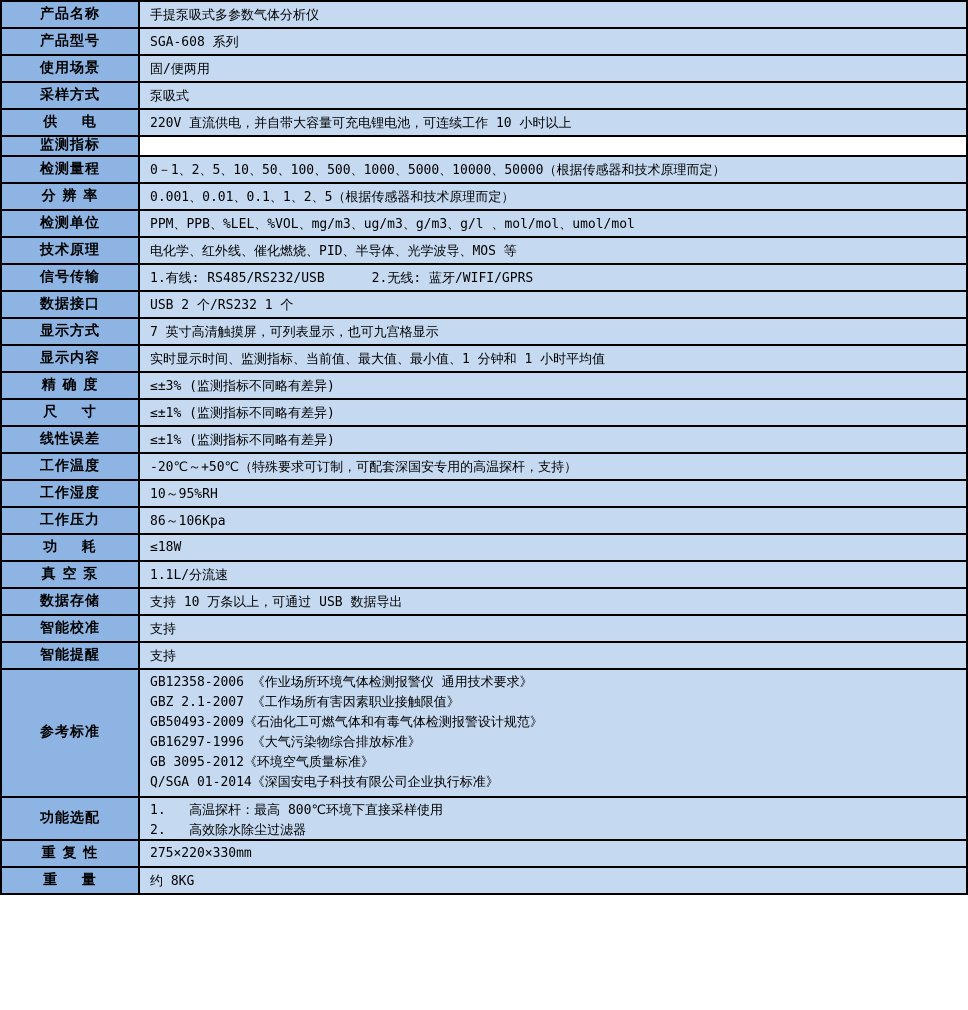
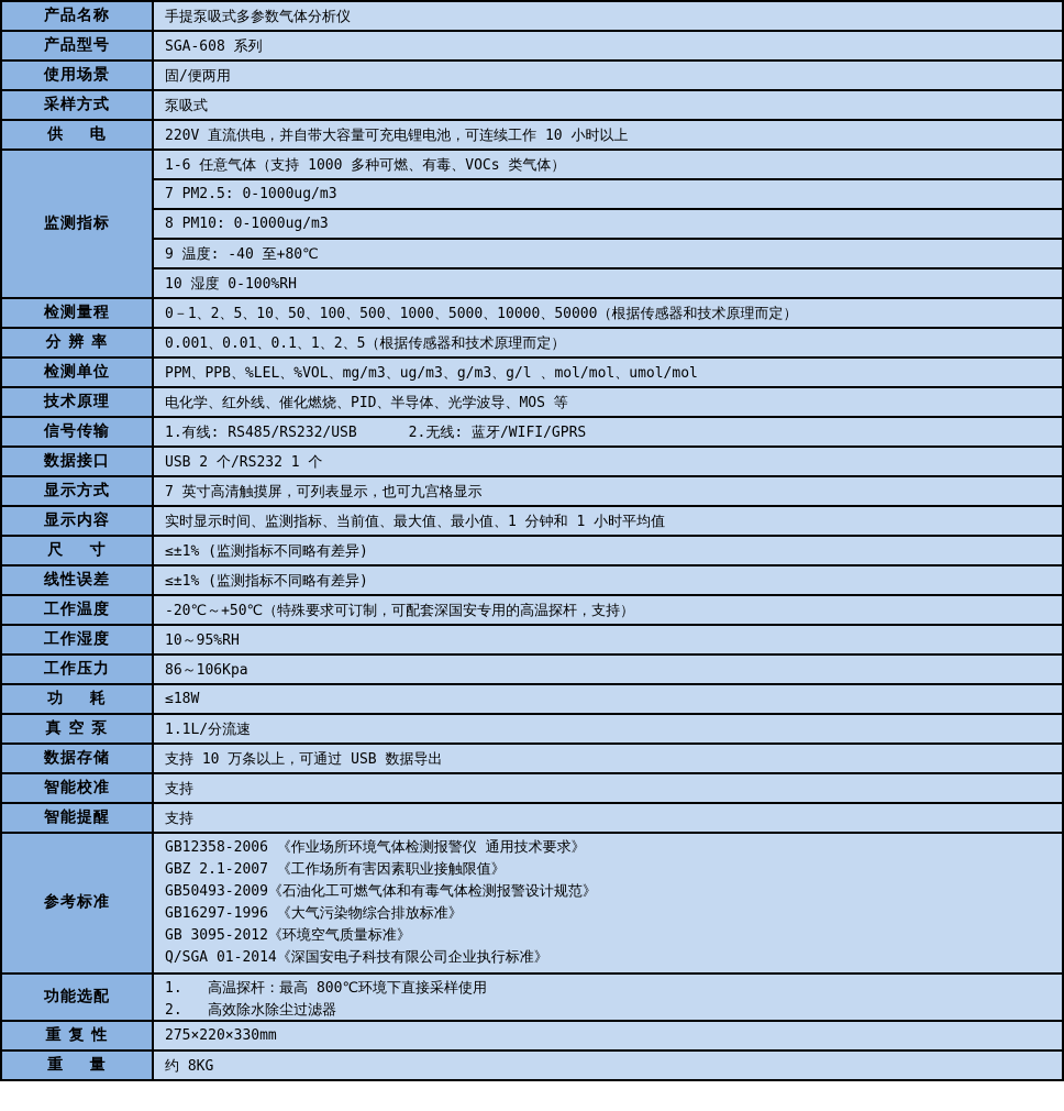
  产品名称
  手提泵吸式多参数气体分析仪
  产品型号
  SGA-608 系列
  使用场景
  固/便两用
  采样方式
  泵吸式
  供 电
  220V 直流供电，并自带大容量可充电锂电池，可连续工作 10 小时以上
  监测指标
+ 1-6 任意气体（支持 1000 多种可燃、有毒、VOCs 类气体）
+ 7 PM2.5: 0-1000ug/m3
+ 8 PM10: 0-1000ug/m3
+ 9 温度: -40 至+80℃
+ 10 湿度 0-100%RH
  检测量程
  0－1、2、5、10、50、100、500、1000、5000、10000、50000（根据传感器和技术原理而定）
  分 辨 率
  0.001、0.01、0.1、1、2、5（根据传感器和技术原理而定）
  检测单位
  PPM、PPB、%LEL、%VOL、mg/m3、ug/m3、g/m3、g/l 、mol/mol、umol/mol
  技术原理
  电化学、红外线、催化燃烧、PID、半导体、光学波导、MOS 等
  信号传输
  1.有线: RS485/RS232/USB 2.无线: 蓝牙/WIFI/GPRS
  数据接口
  USB 2 个/RS232 1 个
  显示方式
  7 英寸高清触摸屏，可列表显示，也可九宫格显示
  显示内容
  实时显示时间、监测指标、当前值、最大值、最小值、1 分钟和 1 小时平均值
- 精 确 度
- ≤±3% (监测指标不同略有差异)
  尺 寸
  ≤±1% (监测指标不同略有差异)
  线性误差
  ≤±1% (监测指标不同略有差异)
  工作温度
  -20℃～+50℃（特殊要求可订制，可配套深国安专用的高温探杆，支持）
  工作湿度
  10～95%RH
  工作压力
  86～106Kpa
  功 耗
  ≤18W
  真 空 泵
  1.1L/分流速
  数据存储
  支持 10 万条以上，可通过 USB 数据导出
  智能校准
  支持
  智能提醒
  支持
  参考标准
  GB12358-2006 《作业场所环境气体检测报警仪 通用技术要求》
  GBZ 2.1-2007 《工作场所有害因素职业接触限值》
  GB50493-2009《石油化工可燃气体和有毒气体检测报警设计规范》
  GB16297-1996 《大气污染物综合排放标准》
  GB 3095-2012《环境空气质量标准》
  Q/SGA 01-2014《深国安电子科技有限公司企业执行标准》
  功能选配
  1. 高温探杆：最高 800℃环境下直接采样使用
  2. 高效除水除尘过滤器
  重 复 性
  275×220×330mm
  重 量
  约 8KG
